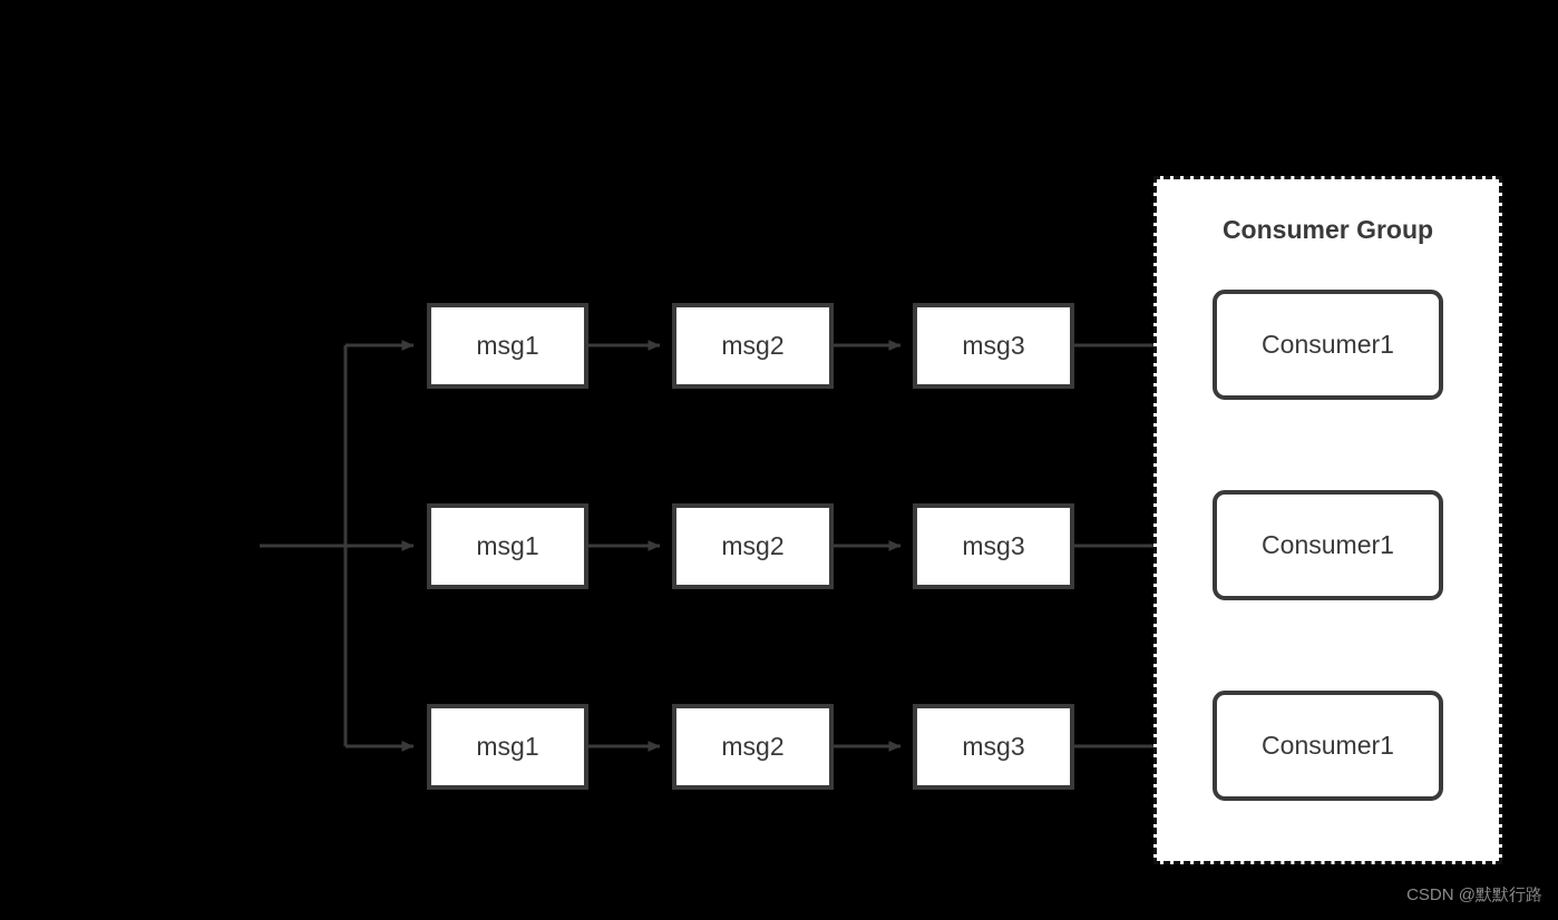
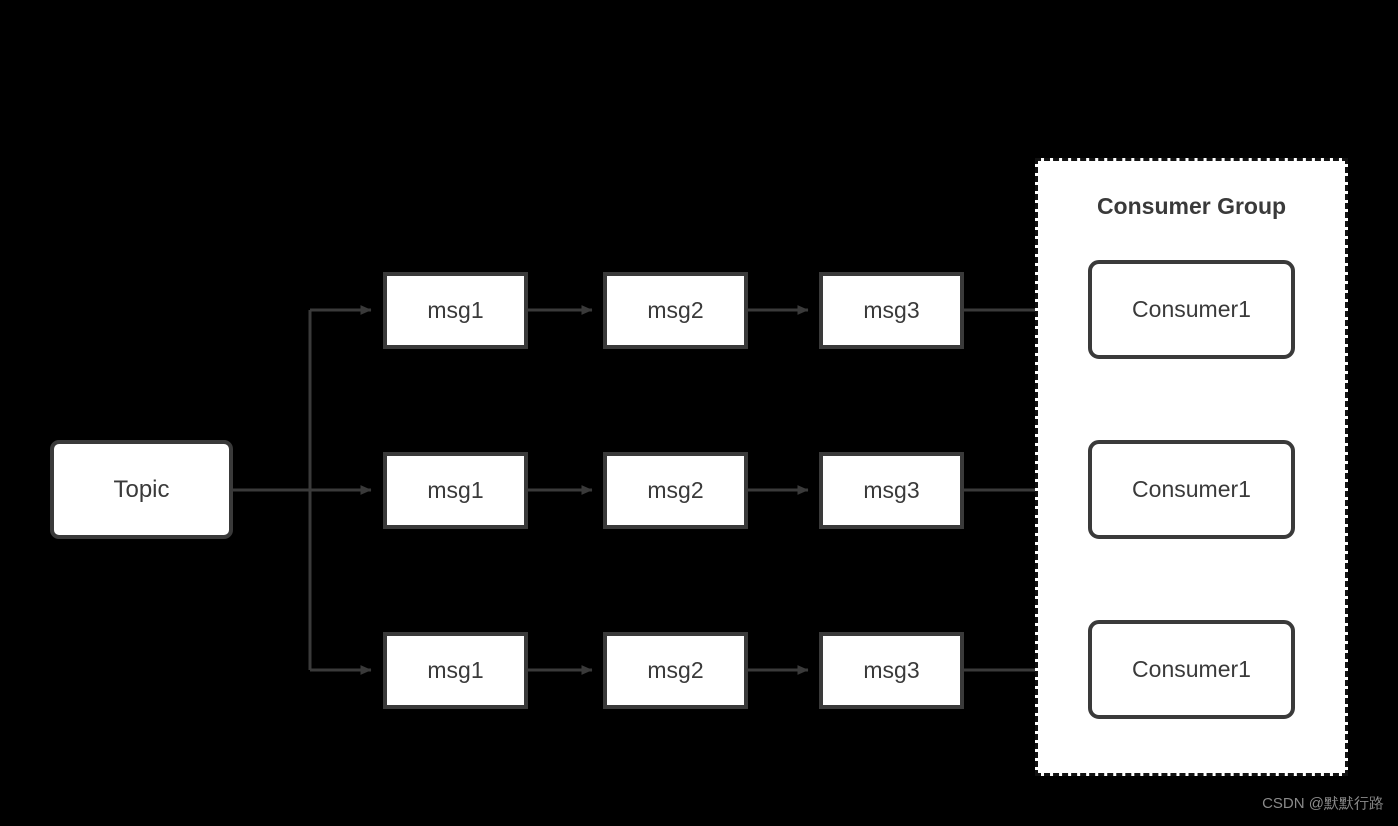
  Consumer Group
+ Topic
  msg1
  msg2
  msg3
  Consumer1
  msg1
  msg2
  msg3
  Consumer1
  msg1
  msg2
  msg3
  Consumer1
  CSDN @默默行路
